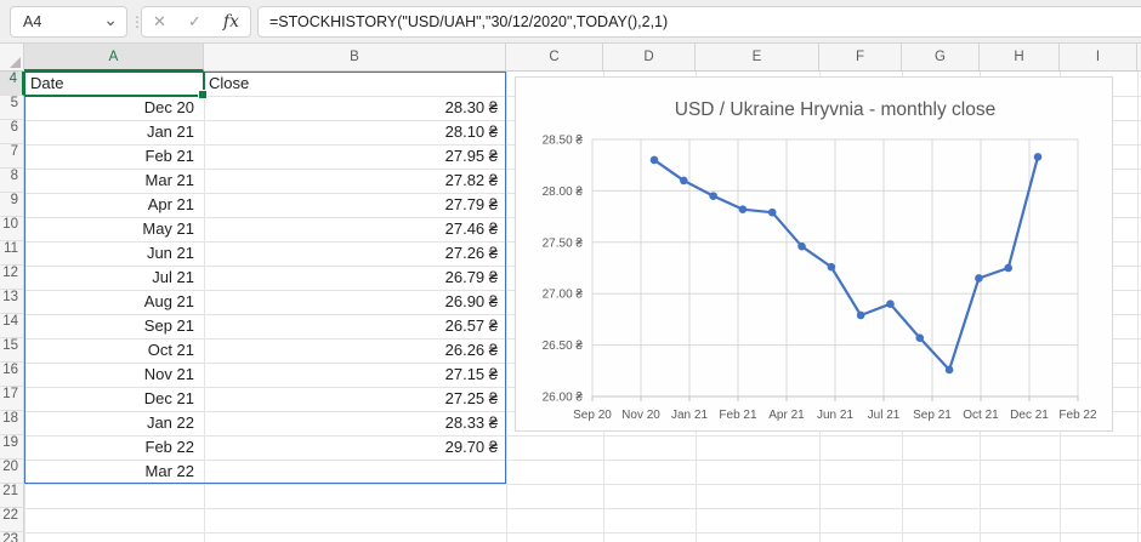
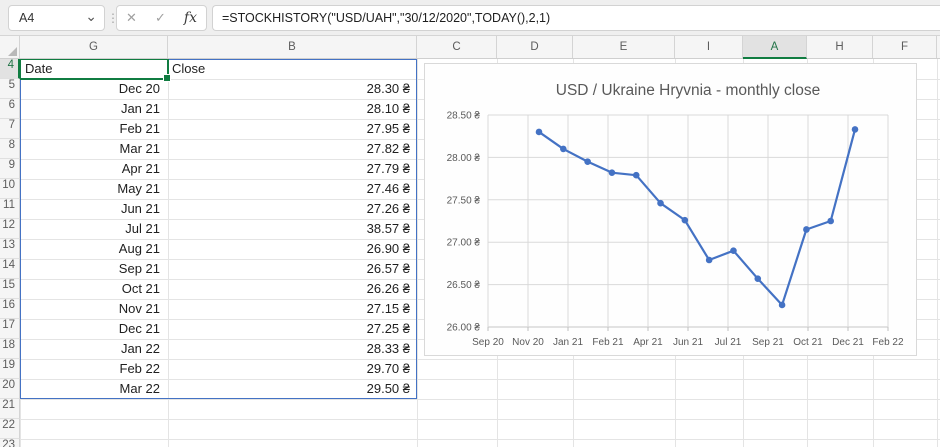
  A4
  ⌄
  ⋮
  ✕
  ✓
  fx
  =STOCKHISTORY("USD/UAH","30/12/2020",TODAY(),2,1)
- A
+ G
  B
  C
  D
  E
- F
+ I
- G
+ A
  H
- I
+ F
  USD / Ukraine Hryvnia - monthly close
  26.00 ₴
  26.50 ₴
  27.00 ₴
  27.50 ₴
  28.00 ₴
  28.50 ₴
  Sep 20
  Nov 20
  Jan 21
  Feb 21
  Apr 21
  Jun 21
  Jul 21
  Sep 21
  Oct 21
  Dec 21
  Feb 22
  4
  5
  6
  7
  8
  9
  10
  11
  12
  13
  14
  15
  16
  17
  18
  19
  20
  21
  22
  23
  Date
  Close
  Dec 20
  28.30 ₴
  Jan 21
  28.10 ₴
  Feb 21
  27.95 ₴
  Mar 21
  27.82 ₴
  Apr 21
  27.79 ₴
  May 21
  27.46 ₴
  Jun 21
  27.26 ₴
  Jul 21
- 26.79 ₴
+ 38.57 ₴
  Aug 21
  26.90 ₴
  Sep 21
  26.57 ₴
  Oct 21
  26.26 ₴
  Nov 21
  27.15 ₴
  Dec 21
  27.25 ₴
  Jan 22
  28.33 ₴
  Feb 22
  29.70 ₴
  Mar 22
+ 29.50 ₴
